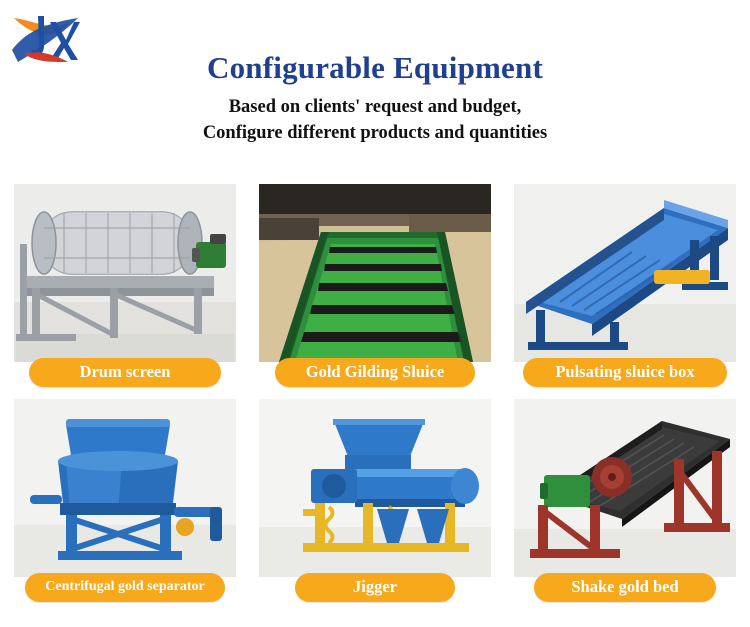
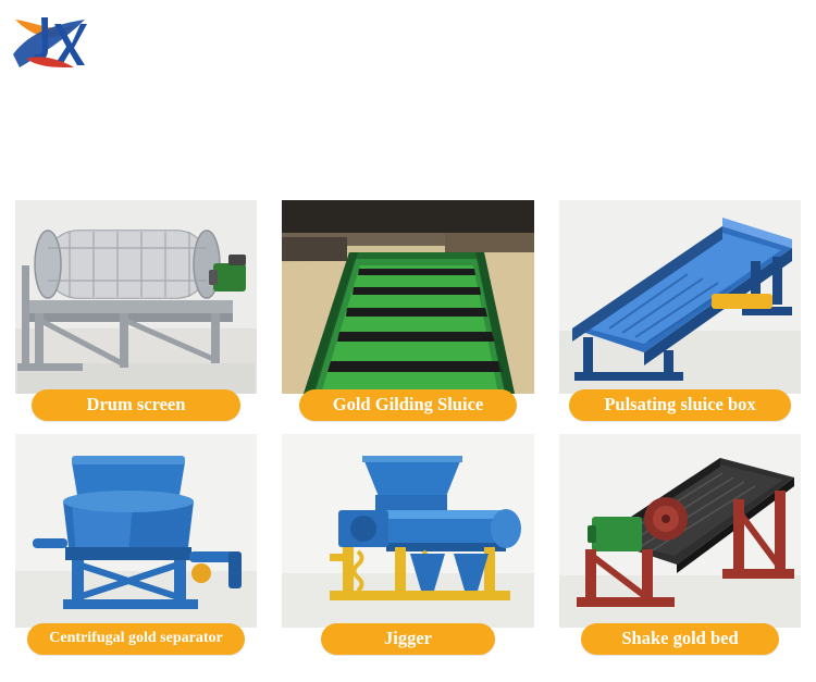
- Configurable Equipment
- Based on clients' request and budget,
- Configure different products and quantities
  Drum screen
  Gold Gilding Sluice
  Pulsating sluice box
  Centrifugal gold separator
  Jigger
  Shake gold bed
